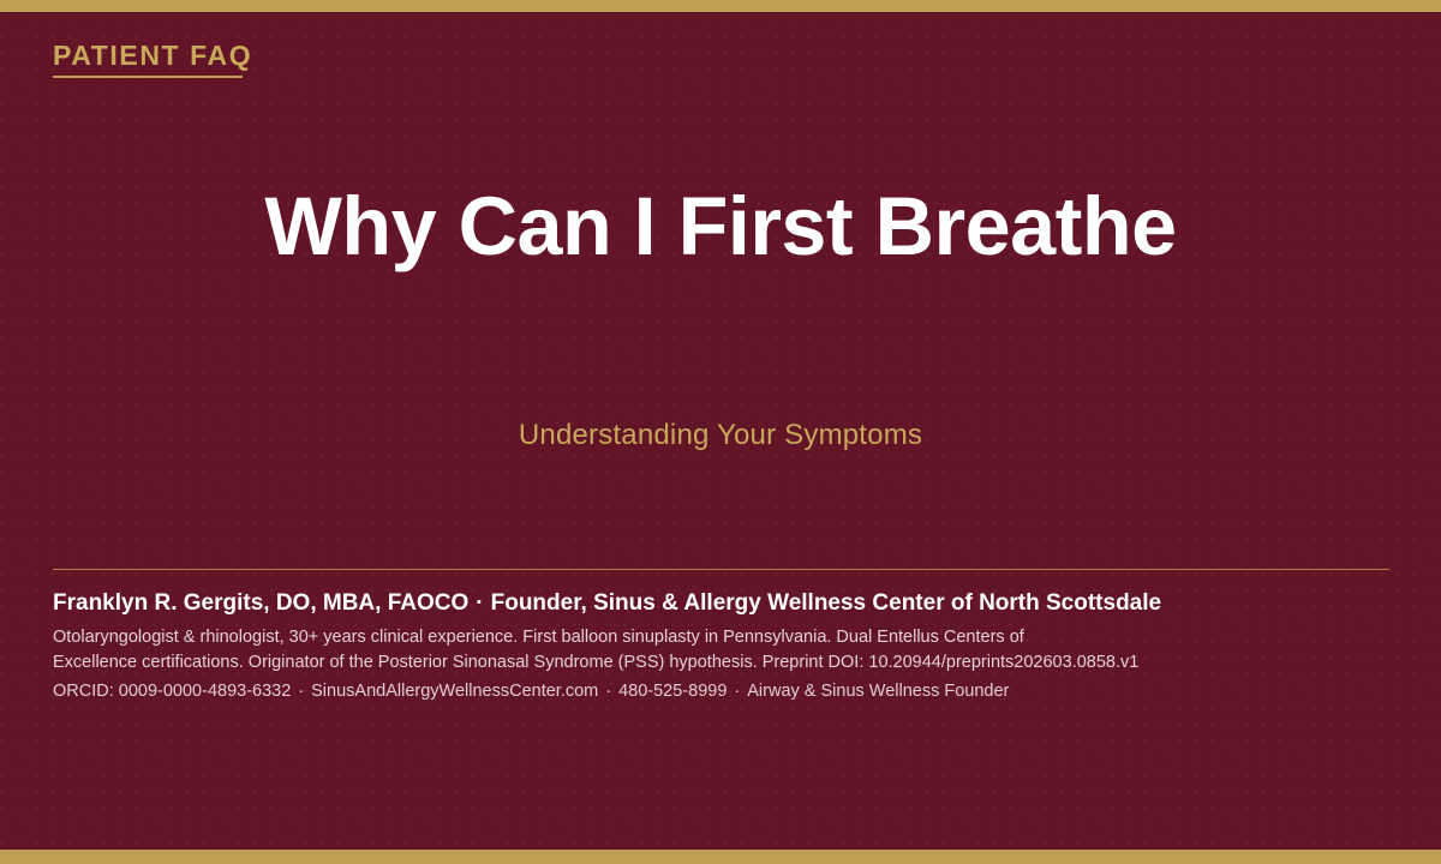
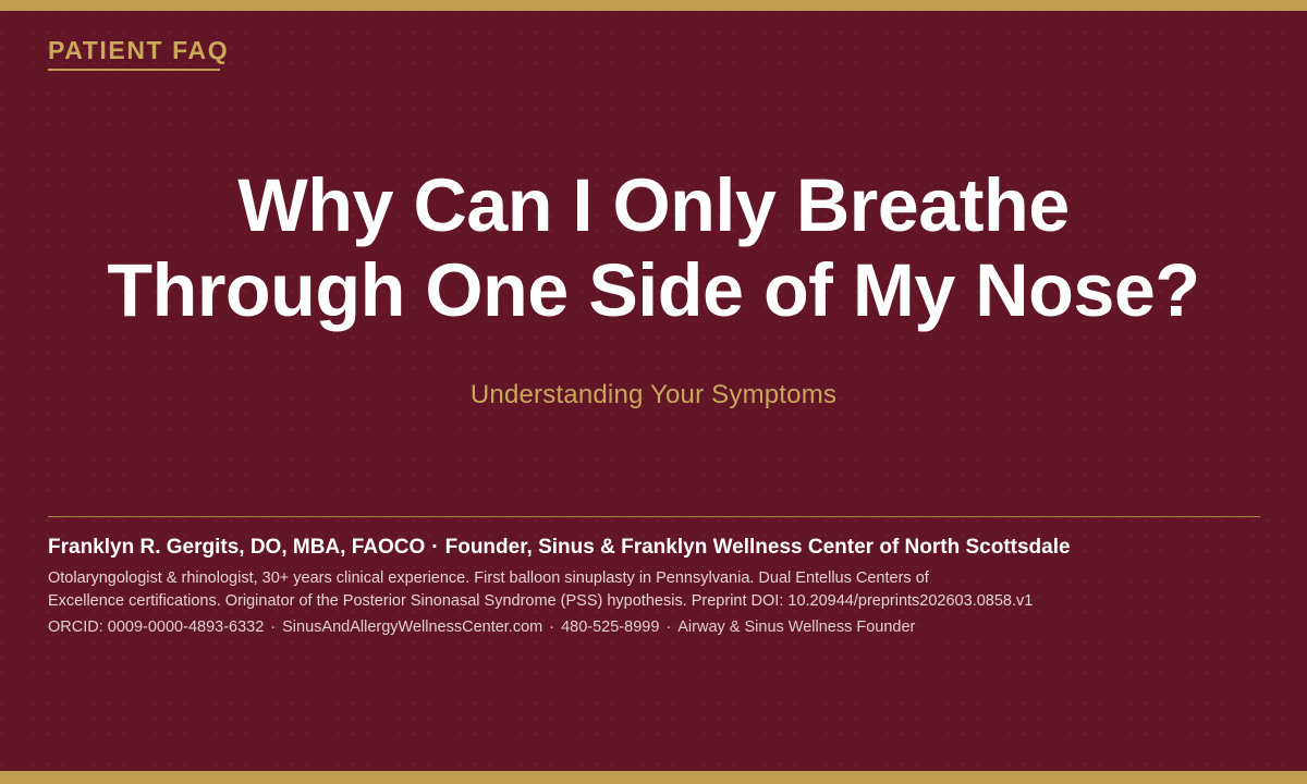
  PATIENT FAQ
- Why Can I First Breathe
+ Why Can I Only Breathe
+ Through One Side of My Nose?
  Understanding Your Symptoms
- Franklyn R. Gergits, DO, MBA, FAOCO · Founder, Sinus & Allergy Wellness Center of North Scottsdale
+ Franklyn R. Gergits, DO, MBA, FAOCO · Founder, Sinus & Franklyn Wellness Center of North Scottsdale
  Otolaryngologist & rhinologist, 30+ years clinical experience. First balloon sinuplasty in Pennsylvania. Dual Entellus Centers of
  Excellence certifications. Originator of the Posterior Sinonasal Syndrome (PSS) hypothesis. Preprint DOI: 10.20944/preprints202603.0858.v1
  ORCID: 0009-0000-4893-6332 · SinusAndAllergyWellnessCenter.com · 480-525-8999 · Airway & Sinus Wellness Founder
